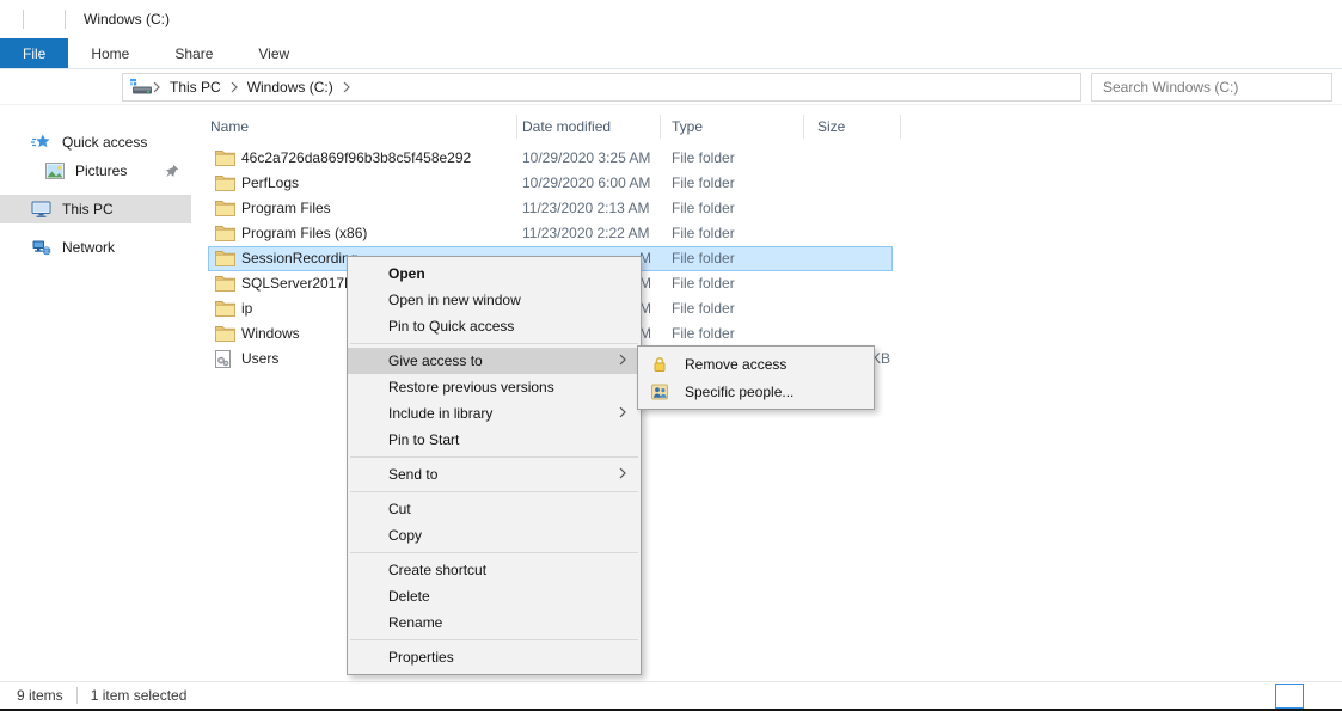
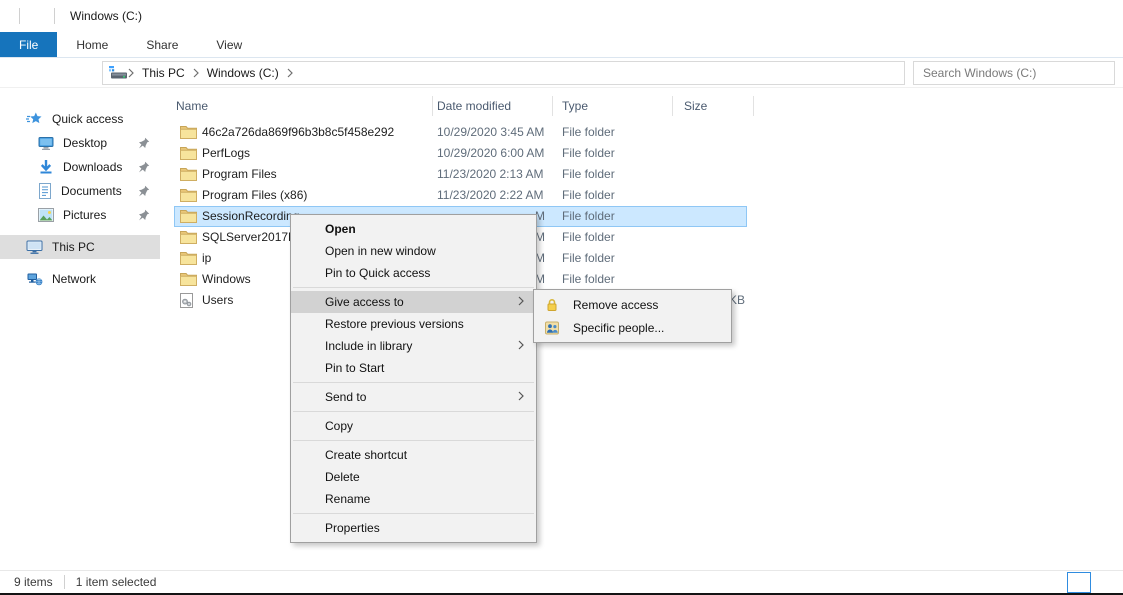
  Windows (C:)
  File
  Home
  Share
  View
  This PC
  Windows (C:)
  Search Windows (C:)
  Quick access
+ Desktop
+ Downloads
+ Documents
  Pictures
  This PC
  Network
  Name
  Date modified
  Type
  Size
  46c2a726da869f96b3b8c5f458e292
- 10/29/2020 3:25 AM
+ 10/29/2020 3:45 AM
  File folder
  PerfLogs
  10/29/2020 6:00 AM
  File folder
  Program Files
  11/23/2020 2:13 AM
  File folder
  Program Files (x86)
  11/23/2020 2:22 AM
  File folder
  SessionRecordi
  M
  File folder
  SQLServer2017
  M
  File folder
  ip
  M
  File folder
  Windows
  M
  File folder
  Users
  KB
  9 items
  1 item selected
  Open
  Open in new window
  Pin to Quick access
  Give access to
  Restore previous versions
  Include in library
  Pin to Start
  Send to
- Cut
  Copy
  Create shortcut
  Delete
  Rename
  Properties
  Remove access
  Specific people...
